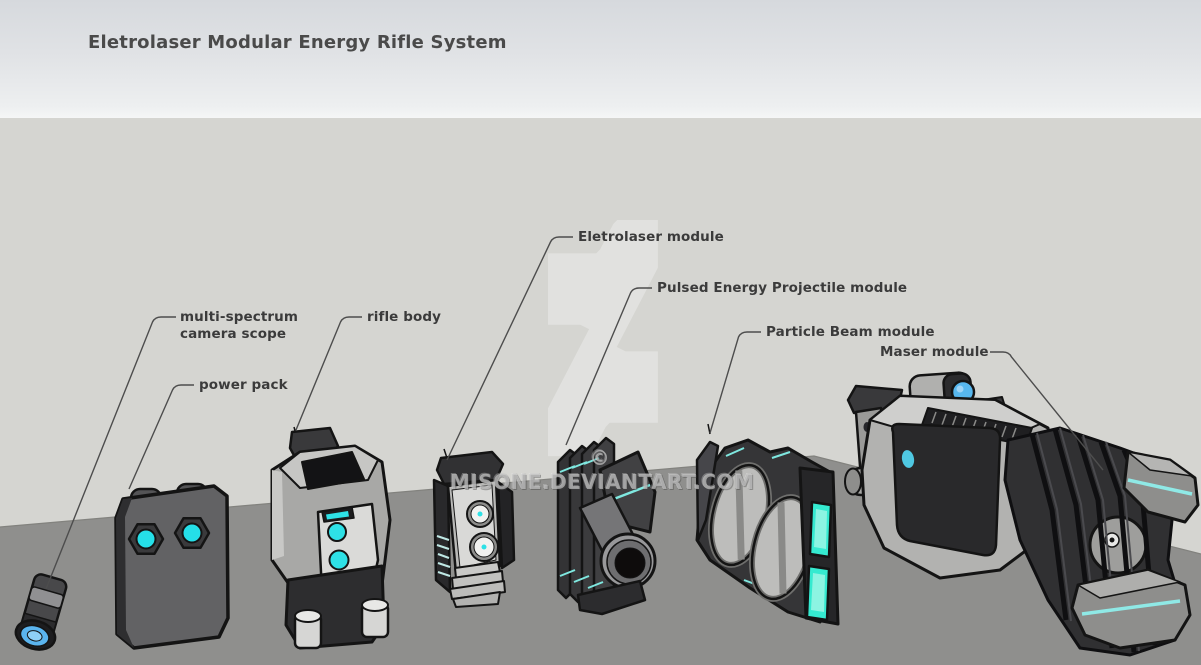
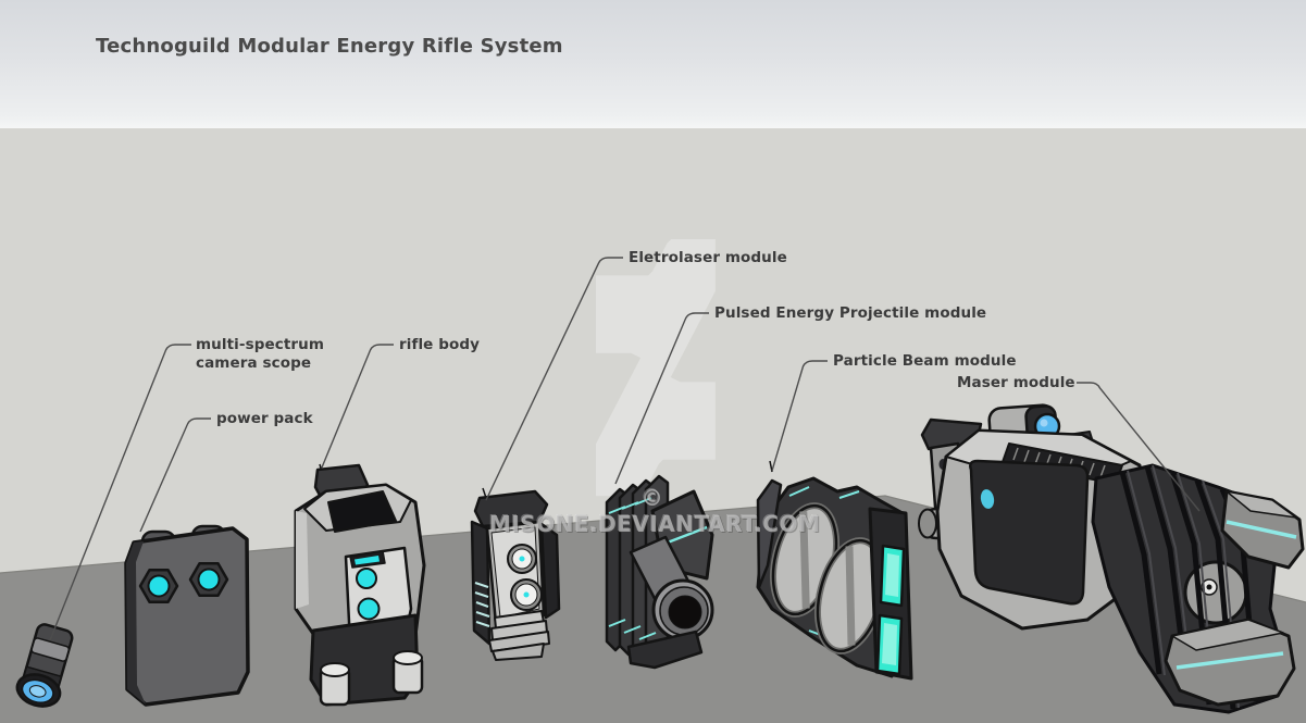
- Eletrolaser Modular Energy Rifle System
+ Technoguild Modular Energy Rifle System
  multi-spectrum
  camera scope
  power pack
  rifle body
  Eletrolaser module
  Pulsed Energy Projectile module
  Particle Beam module
  Maser module
  © MISONE.DEVIANTART.COM
